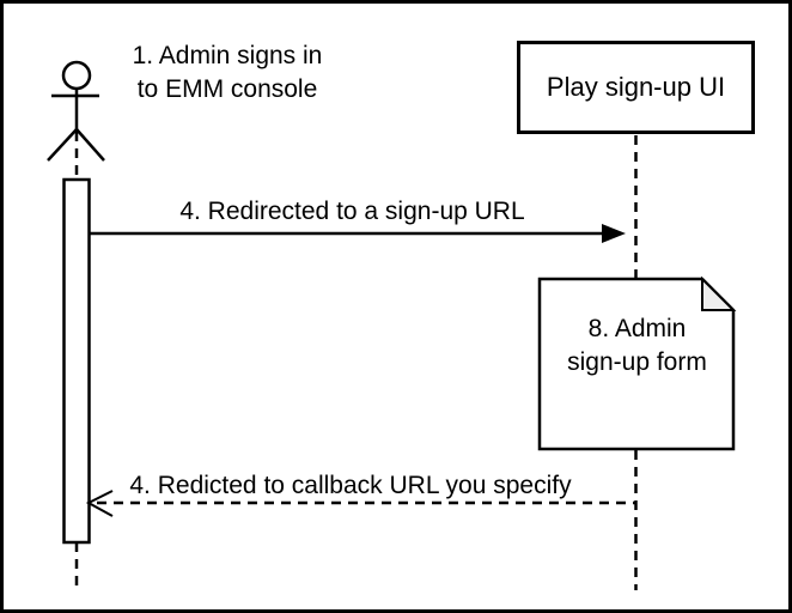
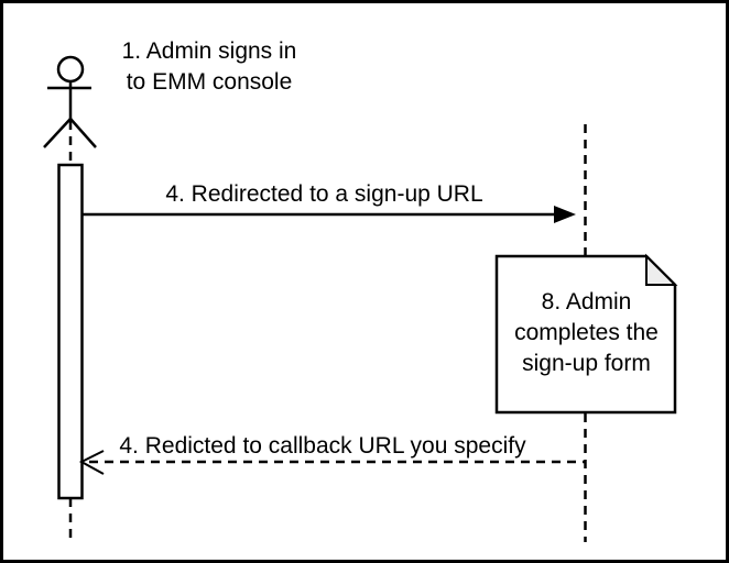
- Play sign-up UI
  1. Admin signs in
  to EMM console
  4. Redirected to a sign-up URL
  8. Admin
+ completes the
  sign-up form
  4. Redicted to callback URL you specify
